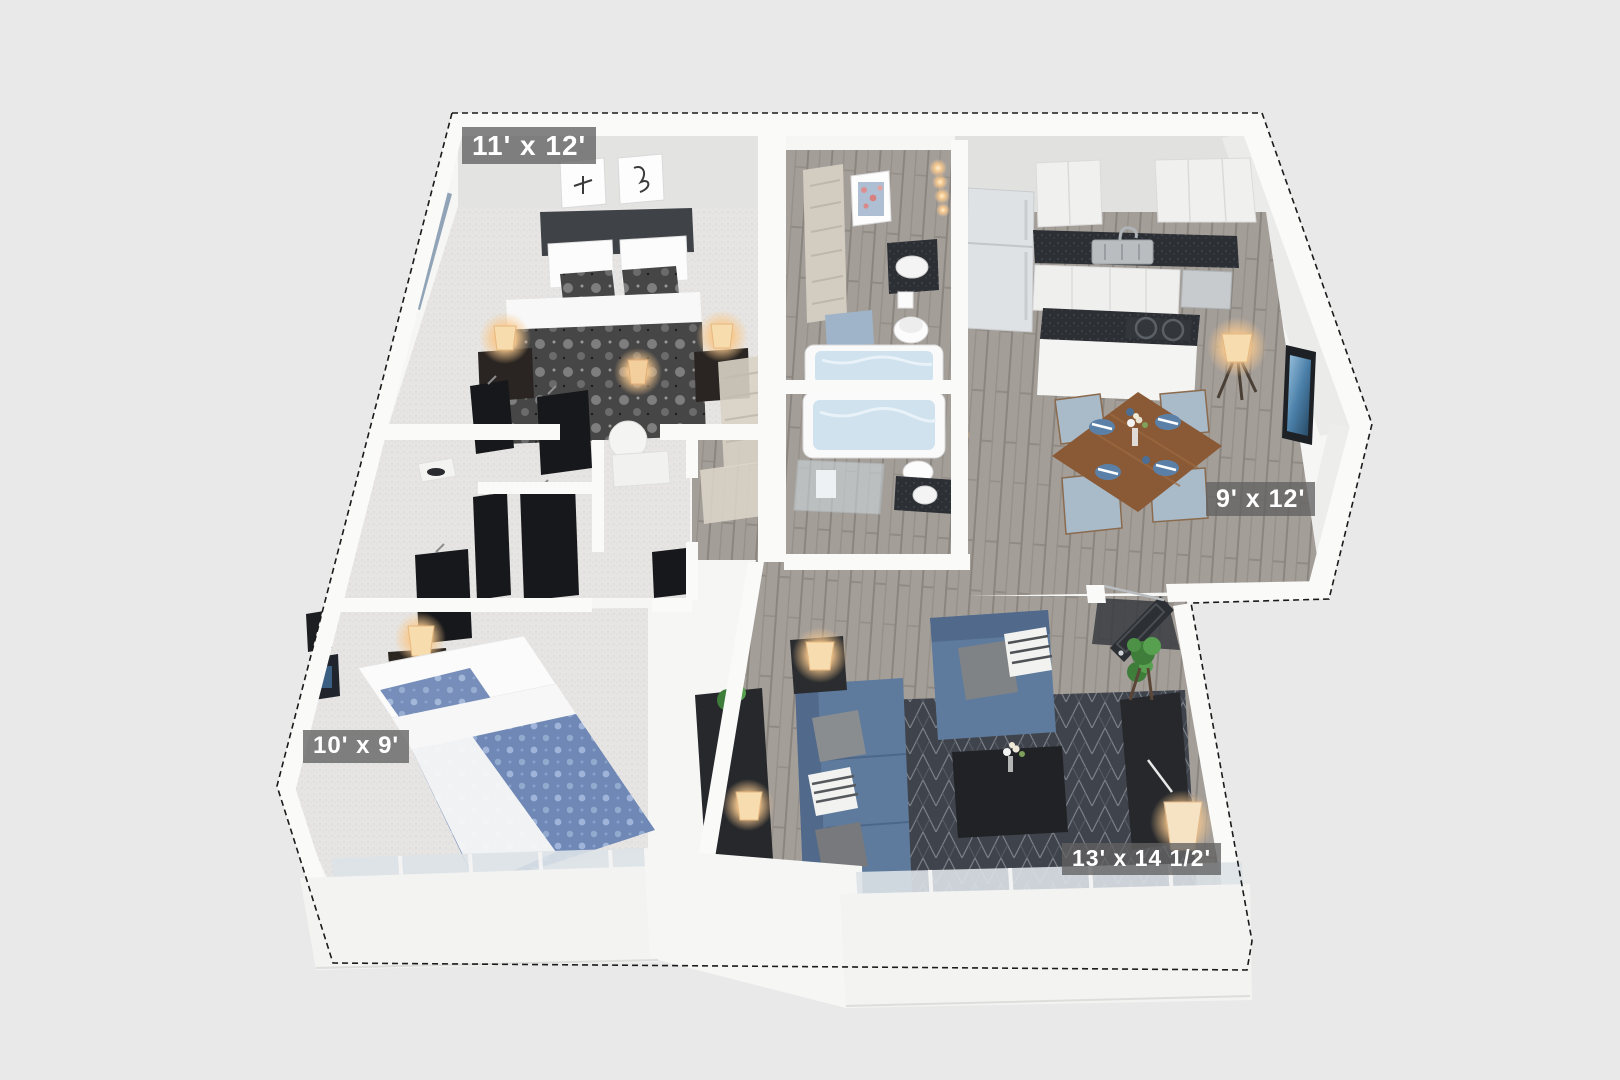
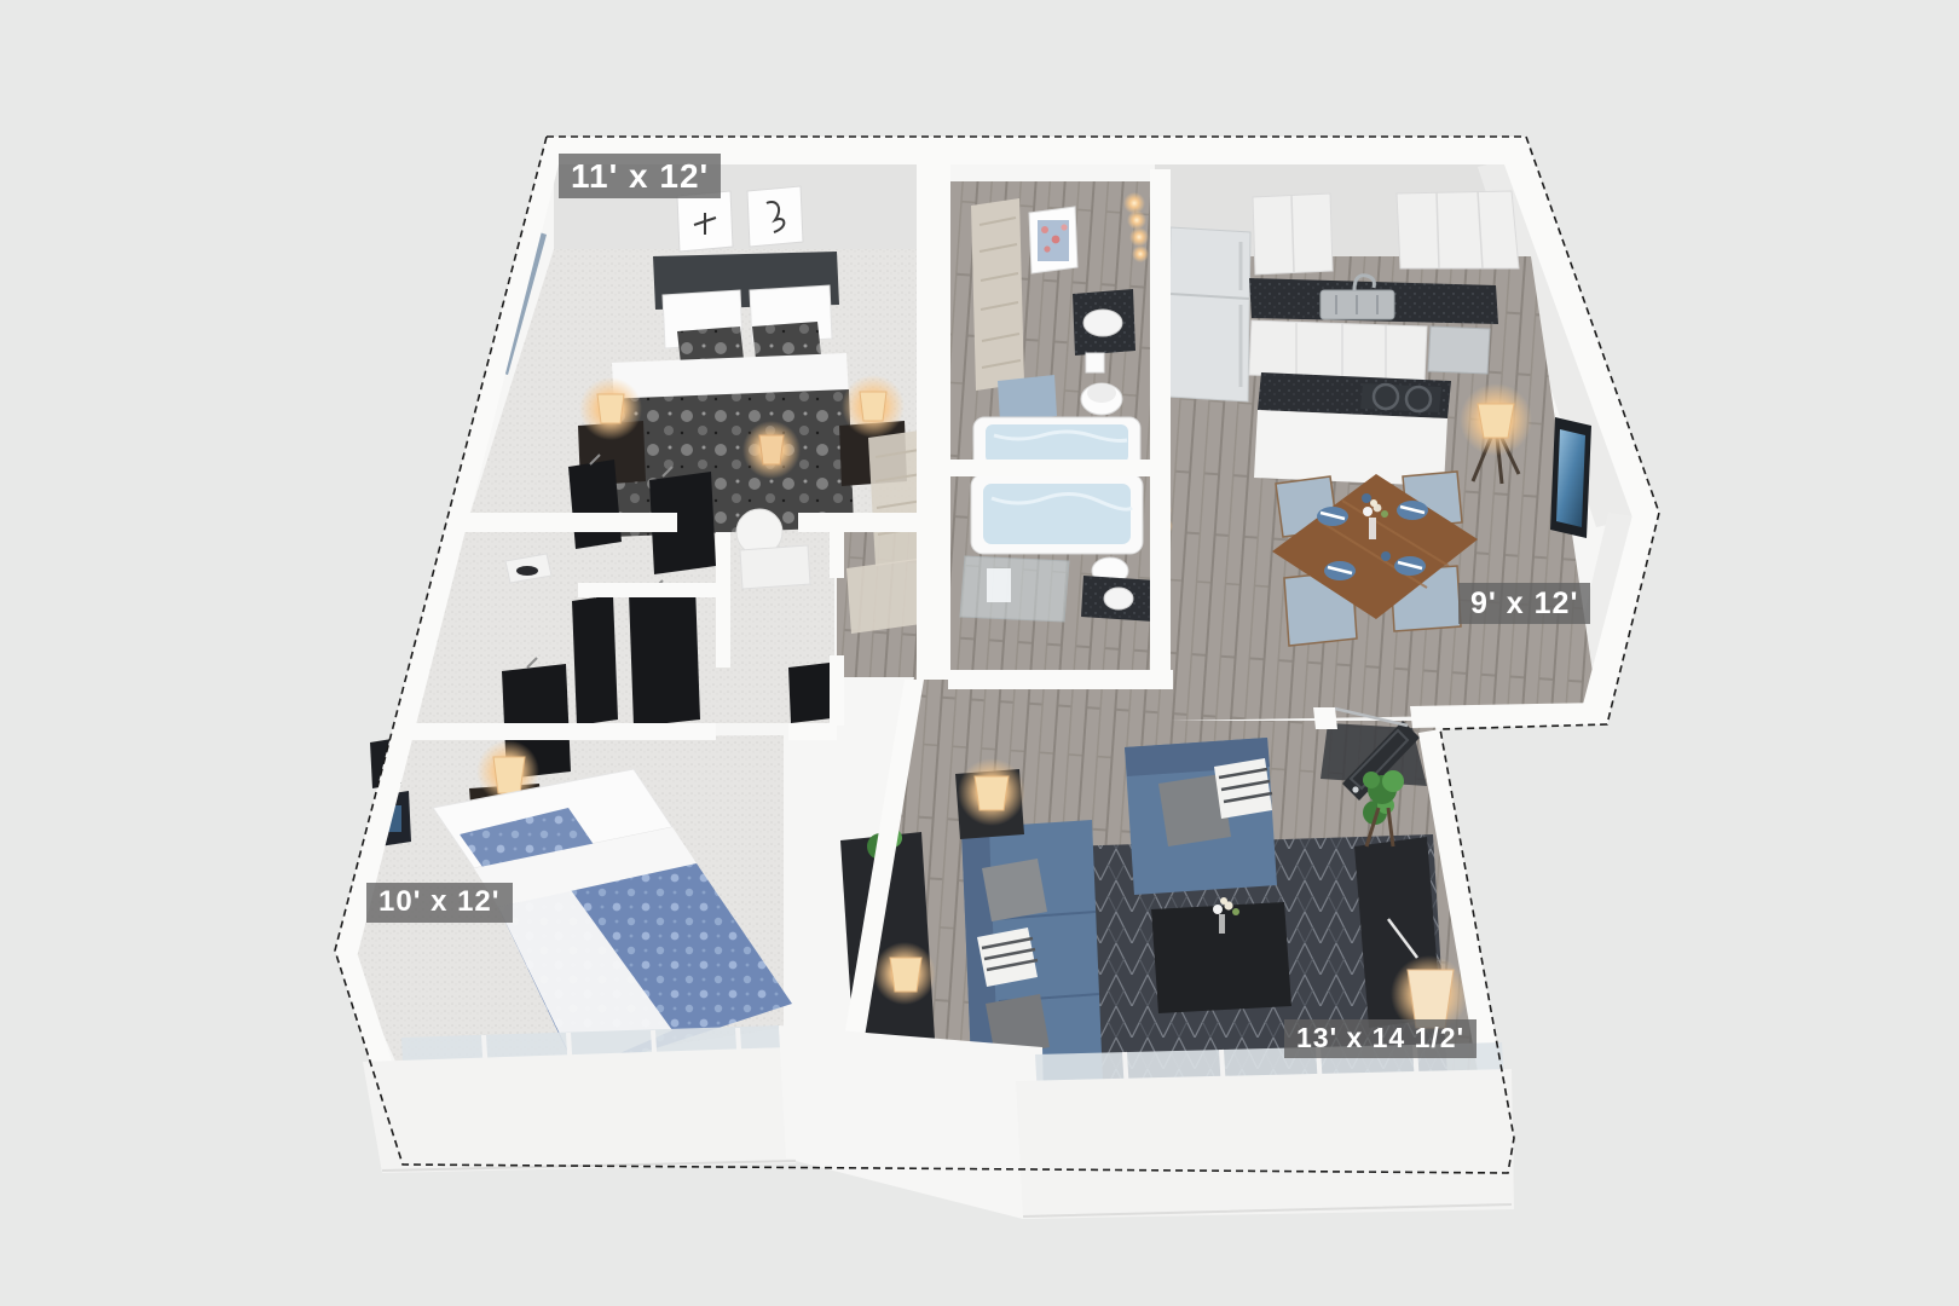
  11' x 12'
  9' x 12'
- 10' x 9'
+ 10' x 12'
  13' x 14 1/2'
